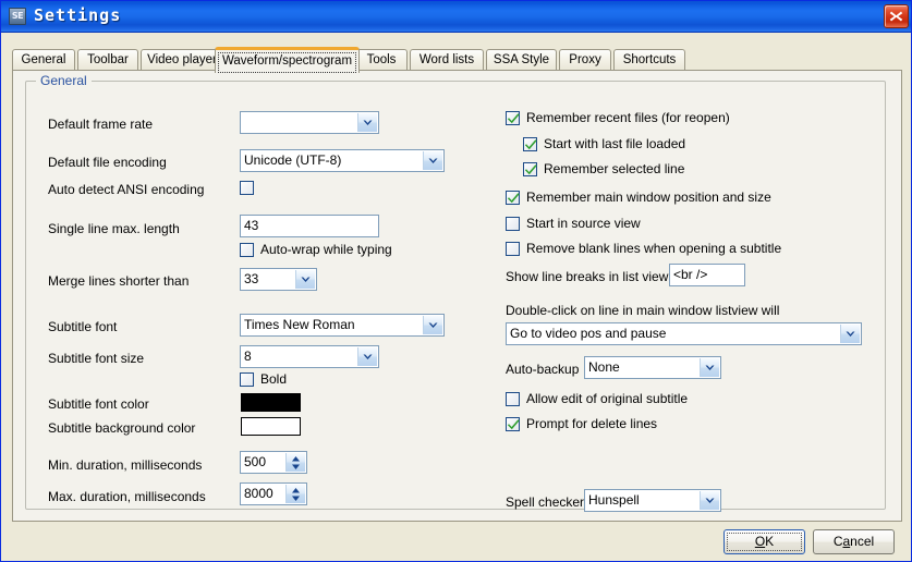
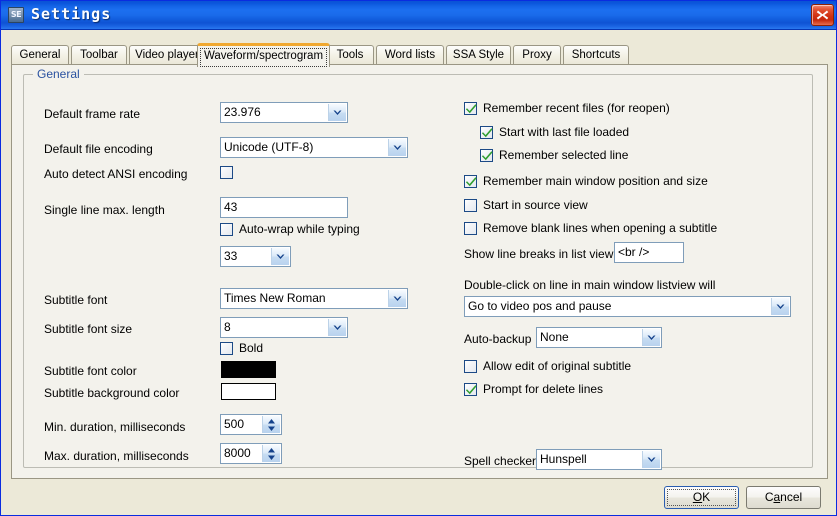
  SE
  Settings
  General
  Toolbar
  Video playe
  Waveform/spectrogram
  Tools
  Word lists
  SSA Style
  Proxy
  Shortcuts
  General
  Default frame rate
+ 23.976
  Default file encoding
  Unicode (UTF-8)
  Auto detect ANSI encoding
  Single line max. length
  43
  Auto-wrap while typing
- Merge lines shorter than
  33
  Subtitle font
  Times New Roman
  Subtitle font size
  8
  Bold
  Subtitle font color
  Subtitle background color
  Min. duration, milliseconds
  500
  Max. duration, milliseconds
  8000
  Remember recent files (for reopen)
  Start with last file loaded
  Remember selected line
  Remember main window position and size
  Start in source view
  Remove blank lines when opening a subtitle
  Show line breaks in list view
  <br />
  Double-click on line in main window listview will
  Go to video pos and pause
  Auto-backup
  None
  Allow edit of original subtitle
  Prompt for delete lines
  Spell checker
  Hunspell
  OK
  Cancel
